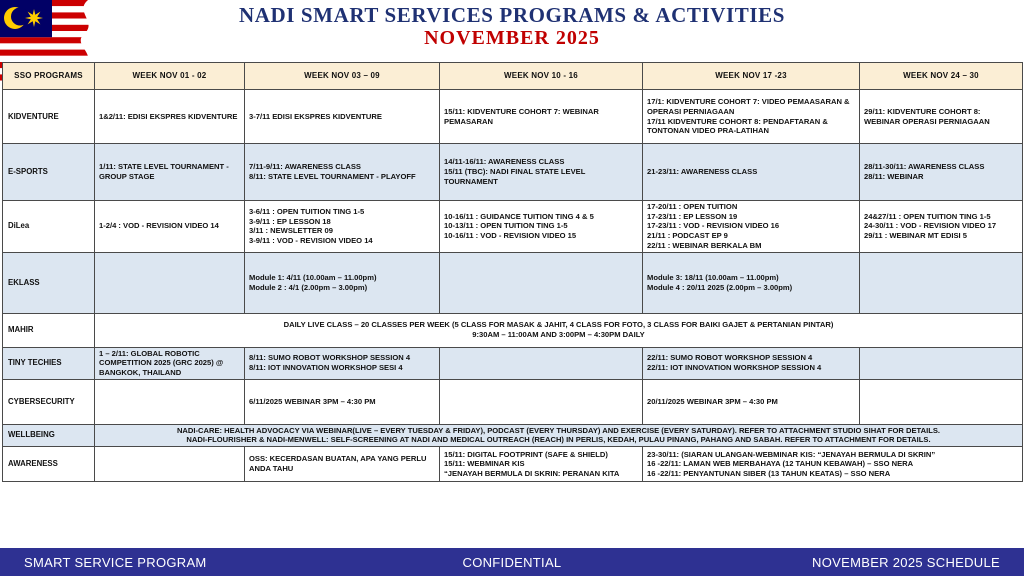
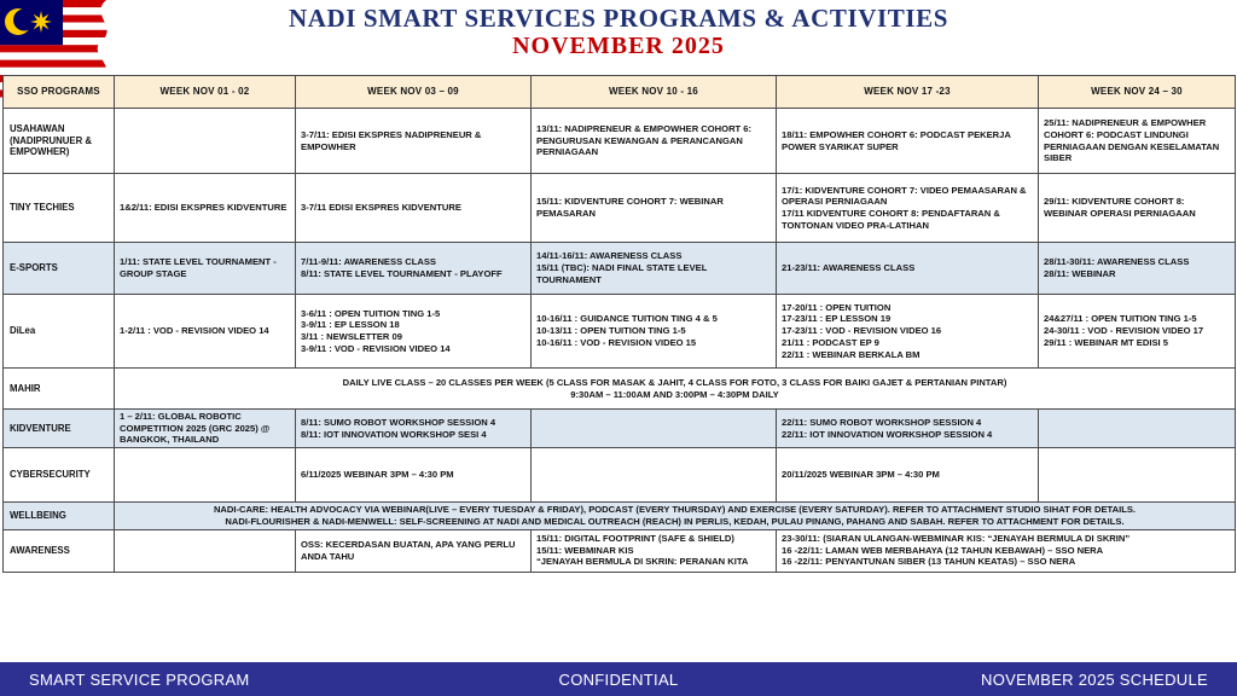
  NADI SMART SERVICES PROGRAMS & ACTIVITIES
  NOVEMBER 2025
  SSO PROGRAMS	WEEK NOV 01 - 02	WEEK NOV 03 – 09	WEEK NOV 10 - 16	WEEK NOV 17 -23	WEEK NOV 24 – 30
+ USAHAWAN (NADIPRUNUER & EMPOWHER)		3-7/11: EDISI EKSPRES NADIPRENEUR & EMPOWHER	13/11: NADIPRENEUR & EMPOWHER COHORT 6: PENGURUSAN KEWANGAN & PERANCANGAN PERNIAGAAN	18/11: EMPOWHER COHORT 6: PODCAST PEKERJA POWER SYARIKAT SUPER	25/11: NADIPRENEUR & EMPOWHER COHORT 6: PODCAST LINDUNGI PERNIAGAAN DENGAN KESELAMATAN SIBER
- KIDVENTURE	1&2/11: EDISI EKSPRES KIDVENTURE	3-7/11 EDISI EKSPRES KIDVENTURE	15/11: KIDVENTURE COHORT 7: WEBINAR PEMASARAN	17/1: KIDVENTURE COHORT 7: VIDEO PEMAASARAN & OPERASI PERNIAGAAN 17/11 KIDVENTURE COHORT 8: PENDAFTARAN & TONTONAN VIDEO PRA-LATIHAN	29/11: KIDVENTURE COHORT 8: WEBINAR OPERASI PERNIAGAAN
+ TINY TECHIES	1&2/11: EDISI EKSPRES KIDVENTURE	3-7/11 EDISI EKSPRES KIDVENTURE	15/11: KIDVENTURE COHORT 7: WEBINAR PEMASARAN	17/1: KIDVENTURE COHORT 7: VIDEO PEMAASARAN & OPERASI PERNIAGAAN 17/11 KIDVENTURE COHORT 8: PENDAFTARAN & TONTONAN VIDEO PRA-LATIHAN	29/11: KIDVENTURE COHORT 8: WEBINAR OPERASI PERNIAGAAN
  E-SPORTS	1/11: STATE LEVEL TOURNAMENT - GROUP STAGE	7/11-9/11: AWARENESS CLASS 8/11: STATE LEVEL TOURNAMENT - PLAYOFF	14/11-16/11: AWARENESS CLASS 15/11 (TBC): NADI FINAL STATE LEVEL TOURNAMENT	21-23/11: AWARENESS CLASS	28/11-30/11: AWARENESS CLASS 28/11: WEBINAR
- DiLea	1-2/4 : VOD - REVISION VIDEO 14	3-6/11 : OPEN TUITION TING 1-5 3-9/11 : EP LESSON 18 3/11 : NEWSLETTER 09 3-9/11 : VOD - REVISION VIDEO 14	10-16/11 : GUIDANCE TUITION TING 4 & 5 10-13/11 : OPEN TUITION TING 1-5 10-16/11 : VOD - REVISION VIDEO 15	17-20/11 : OPEN TUITION 17-23/11 : EP LESSON 19 17-23/11 : VOD - REVISION VIDEO 16 21/11 : PODCAST EP 9 22/11 : WEBINAR BERKALA BM	24&27/11 : OPEN TUITION TING 1-5 24-30/11 : VOD - REVISION VIDEO 17 29/11 : WEBINAR MT EDISI 5
+ DiLea	1-2/11 : VOD - REVISION VIDEO 14	3-6/11 : OPEN TUITION TING 1-5 3-9/11 : EP LESSON 18 3/11 : NEWSLETTER 09 3-9/11 : VOD - REVISION VIDEO 14	10-16/11 : GUIDANCE TUITION TING 4 & 5 10-13/11 : OPEN TUITION TING 1-5 10-16/11 : VOD - REVISION VIDEO 15	17-20/11 : OPEN TUITION 17-23/11 : EP LESSON 19 17-23/11 : VOD - REVISION VIDEO 16 21/11 : PODCAST EP 9 22/11 : WEBINAR BERKALA BM	24&27/11 : OPEN TUITION TING 1-5 24-30/11 : VOD - REVISION VIDEO 17 29/11 : WEBINAR MT EDISI 5
- EKLASS		Module 1: 4/11 (10.00am – 11.00pm) Module 2 : 4/1 (2.00pm – 3.00pm)		Module 3: 18/11 (10.00am – 11.00pm) Module 4 : 20/11 2025 (2.00pm – 3.00pm)
  MAHIR	DAILY LIVE CLASS – 20 CLASSES PER WEEK (5 CLASS FOR MASAK & JAHIT, 4 CLASS FOR FOTO, 3 CLASS FOR BAIKI GAJET & PERTANIAN PINTAR) 9:30AM – 11:00AM AND 3:00PM – 4:30PM DAILY
- TINY TECHIES	1 – 2/11: GLOBAL ROBOTIC COMPETITION 2025 (GRC 2025) @ BANGKOK, THAILAND	8/11: SUMO ROBOT WORKSHOP SESSION 4 8/11: IOT INNOVATION WORKSHOP SESI 4		22/11: SUMO ROBOT WORKSHOP SESSION 4 22/11: IOT INNOVATION WORKSHOP SESSION 4
+ KIDVENTURE	1 – 2/11: GLOBAL ROBOTIC COMPETITION 2025 (GRC 2025) @ BANGKOK, THAILAND	8/11: SUMO ROBOT WORKSHOP SESSION 4 8/11: IOT INNOVATION WORKSHOP SESI 4		22/11: SUMO ROBOT WORKSHOP SESSION 4 22/11: IOT INNOVATION WORKSHOP SESSION 4
  CYBERSECURITY		6/11/2025 WEBINAR 3PM – 4:30 PM		20/11/2025 WEBINAR 3PM – 4:30 PM
  WELLBEING	NADI-CARE: HEALTH ADVOCACY VIA WEBINAR(LIVE – EVERY TUESDAY & FRIDAY), PODCAST (EVERY THURSDAY) AND EXERCISE (EVERY SATURDAY). REFER TO ATTACHMENT STUDIO SIHAT FOR DETAILS. NADI-FLOURISHER & NADI-MENWELL: SELF-SCREENING AT NADI AND MEDICAL OUTREACH (REACH) IN PERLIS, KEDAH, PULAU PINANG, PAHANG AND SABAH. REFER TO ATTACHMENT FOR DETAILS.
  AWARENESS		OSS: KECERDASAN BUATAN, APA YANG PERLU ANDA TAHU	15/11: DIGITAL FOOTPRINT (SAFE & SHIELD) 15/11: WEBMINAR KIS “JENAYAH BERMULA DI SKRIN: PERANAN KITA	23-30/11: (SIARAN ULANGAN-WEBMINAR KIS: “JENAYAH BERMULA DI SKRIN” 16 -22/11: LAMAN WEB MERBAHAYA (12 TAHUN KEBAWAH) – SSO NERA 16 -22/11: PENYANTUNAN SIBER (13 TAHUN KEATAS) – SSO NERA
  SMART SERVICE PROGRAM
  CONFIDENTIAL
  NOVEMBER 2025 SCHEDULE
